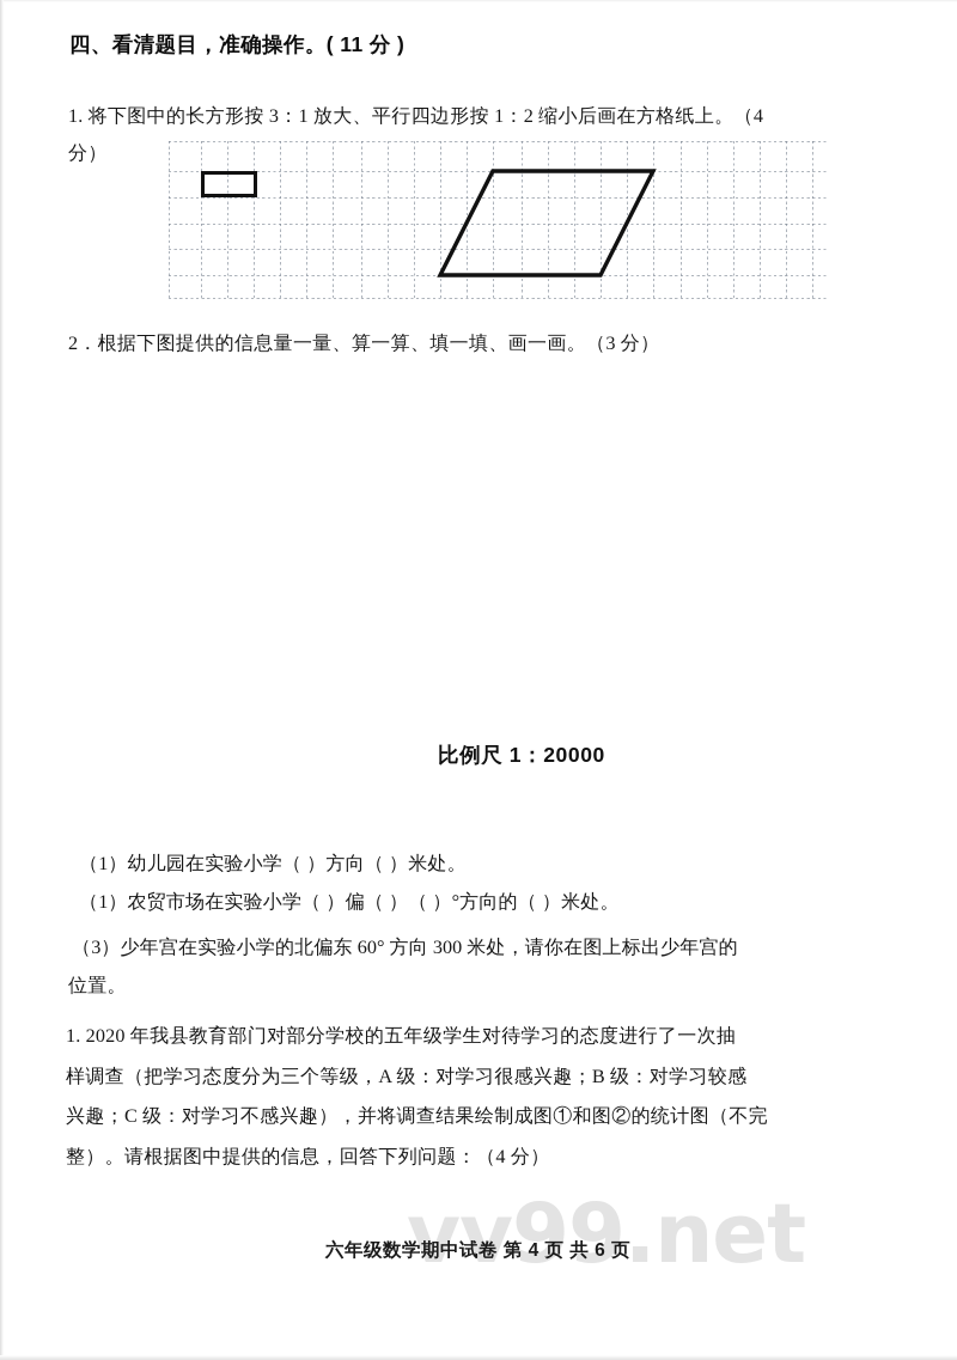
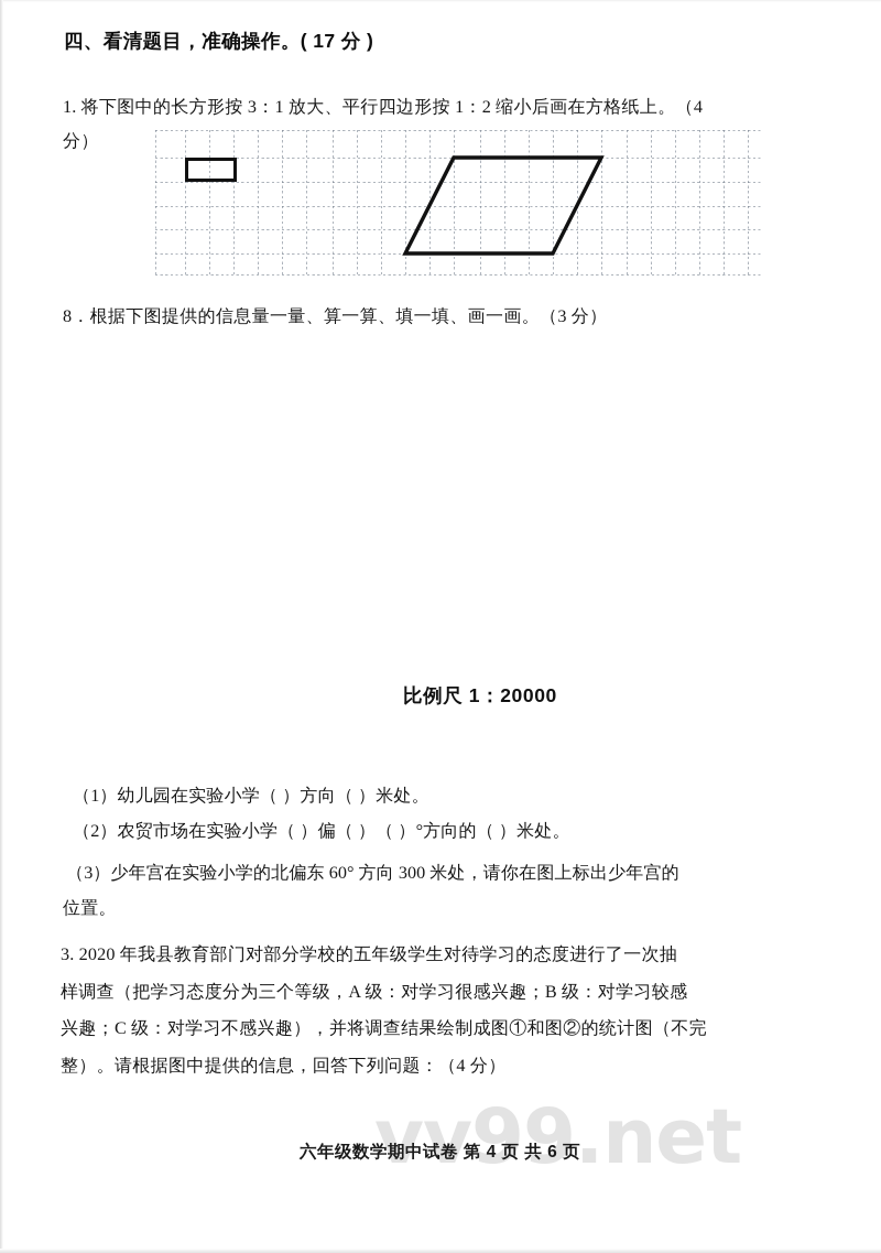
- 四、看清题目，准确操作。( 11 分 )
+ 四、看清题目，准确操作。( 17 分 )
  1. 将下图中的长方形按 3：1 放大、平行四边形按 1：2 缩小后画在方格纸上。（4
  分）
- 2．根据下图提供的信息量一量、算一算、填一填、画一画。（3 分）
+ 8．根据下图提供的信息量一量、算一算、填一填、画一画。（3 分）
  比例尺 1：20000
  （1）幼儿园在实验小学（ ）方向（ ）米处。
- （1）农贸市场在实验小学（ ）偏（ ）（ ）°方向的（ ）米处。
+ （2）农贸市场在实验小学（ ）偏（ ）（ ）°方向的（ ）米处。
  （3）少年宫在实验小学的北偏东 60° 方向 300 米处，请你在图上标出少年宫的
  位置。
- 1. 2020 年我县教育部门对部分学校的五年级学生对待学习的态度进行了一次抽
+ 3. 2020 年我县教育部门对部分学校的五年级学生对待学习的态度进行了一次抽
  样调查（把学习态度分为三个等级，A 级：对学习很感兴趣；B 级：对学习较感
  兴趣；C 级：对学习不感兴趣），并将调查结果绘制成图①和图②的统计图（不完
  整）。请根据图中提供的信息，回答下列问题：（4 分）
  vv99.net
  六年级数学期中试卷 第 4 页 共 6 页
